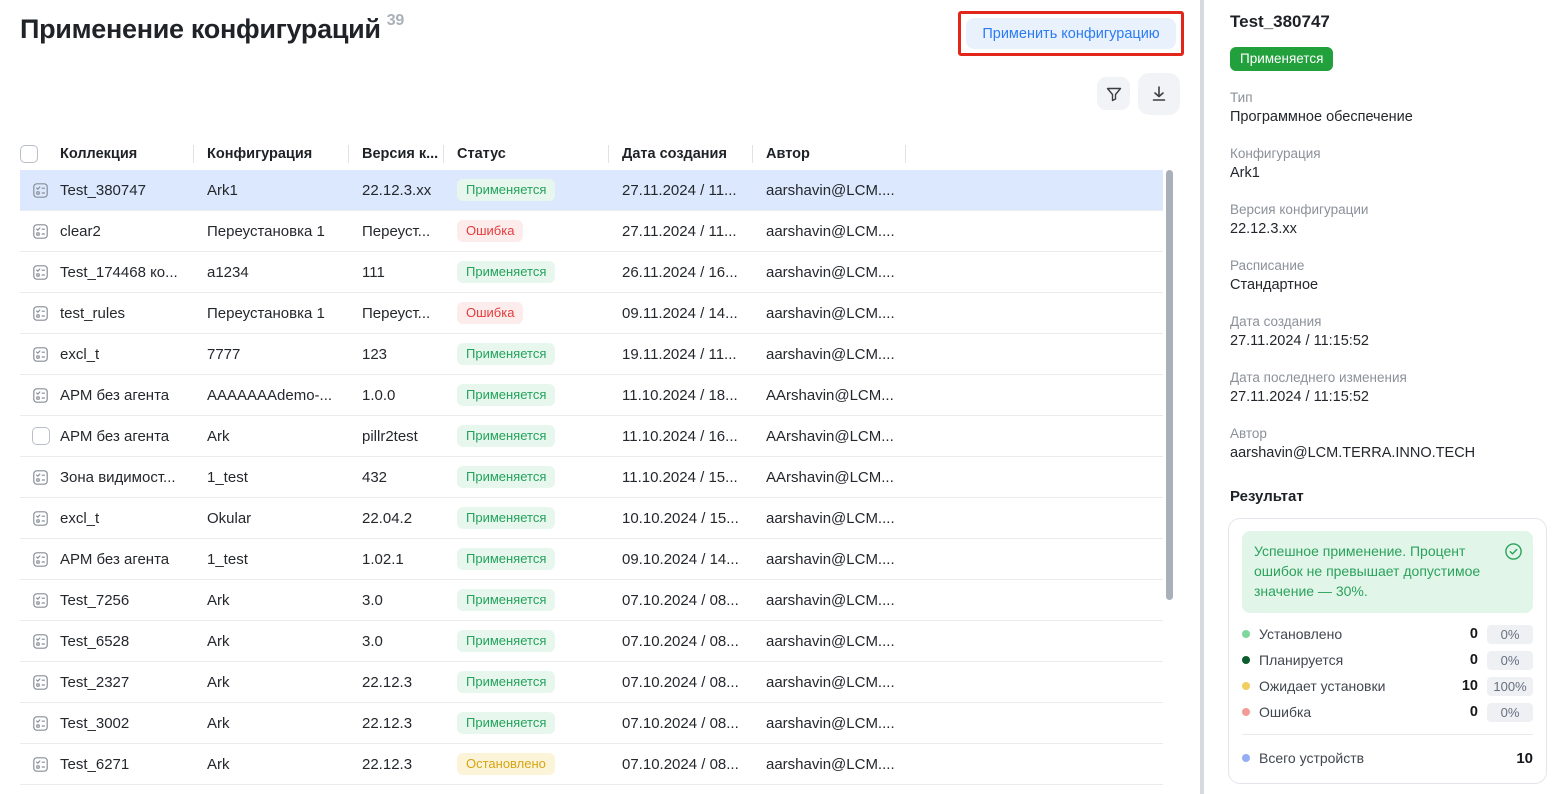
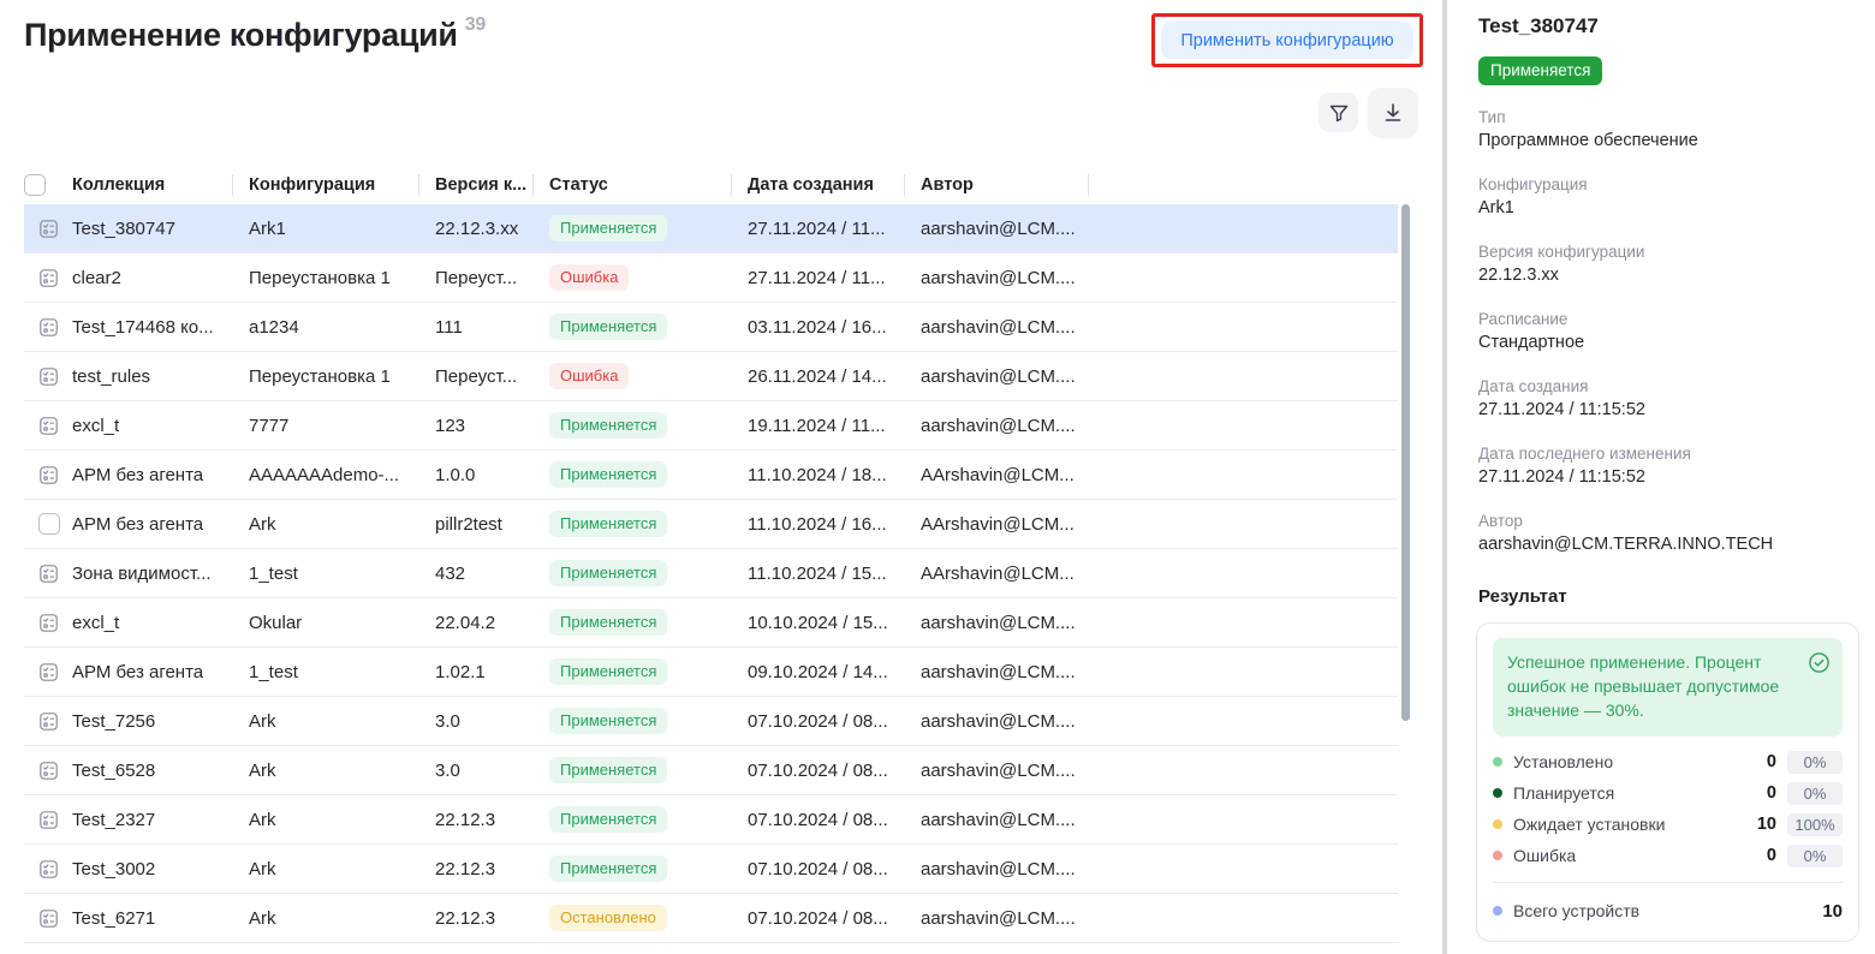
  Применение конфигураций 39
  Применить конфигурацию
  Коллекция
  Конфигурация
  Версия к...
  Статус
  Дата создания
  Автор
  Test_380747
  Ark1
  22.12.3.xx
  Применяется
  27.11.2024 / 11...
  aarshavin@LCM....
  clear2
  Переустановка 1
  Переуст...
  Ошибка
  27.11.2024 / 11...
  aarshavin@LCM....
  Test_174468 ко...
  a1234
  111
  Применяется
- 26.11.2024 / 16...
+ 03.11.2024 / 16...
  aarshavin@LCM....
  test_rules
  Переустановка 1
  Переуст...
  Ошибка
- 09.11.2024 / 14...
+ 26.11.2024 / 14...
  aarshavin@LCM....
  excl_t
  7777
  123
  Применяется
  19.11.2024 / 11...
  aarshavin@LCM....
  АРМ без агента
  AAAAAAAdemo-...
  1.0.0
  Применяется
  11.10.2024 / 18...
  AArshavin@LCM...
  АРМ без агента
  Ark
  pillr2test
  Применяется
  11.10.2024 / 16...
  AArshavin@LCM...
  Зона видимост...
  1_test
  432
  Применяется
  11.10.2024 / 15...
  AArshavin@LCM...
  excl_t
  Okular
  22.04.2
  Применяется
  10.10.2024 / 15...
  aarshavin@LCM....
  АРМ без агента
  1_test
  1.02.1
  Применяется
  09.10.2024 / 14...
  aarshavin@LCM....
  Test_7256
  Ark
  3.0
  Применяется
  07.10.2024 / 08...
  aarshavin@LCM....
  Test_6528
  Ark
  3.0
  Применяется
  07.10.2024 / 08...
  aarshavin@LCM....
  Test_2327
  Ark
  22.12.3
  Применяется
  07.10.2024 / 08...
  aarshavin@LCM....
  Test_3002
  Ark
  22.12.3
  Применяется
  07.10.2024 / 08...
  aarshavin@LCM....
  Test_6271
  Ark
  22.12.3
  Остановлено
  07.10.2024 / 08...
  aarshavin@LCM....
  Test_380747
  Применяется
  Тип
  Программное обеспечение
  Конфигурация
  Ark1
  Версия конфигурации
  22.12.3.xx
  Расписание
  Стандартное
  Дата создания
  27.11.2024 / 11:15:52
  Дата последнего изменения
  27.11.2024 / 11:15:52
  Автор
  aarshavin@LCM.TERRA.INNO.TECH
  Результат
  Успешное применение. Процент ошибок не превышает допустимое значение — 30%.
  Установлено
  0
  0%
  Планируется
  0
  0%
  Ожидает установки
  10
  100%
  Ошибка
  0
  0%
  Всего устройств
  10
